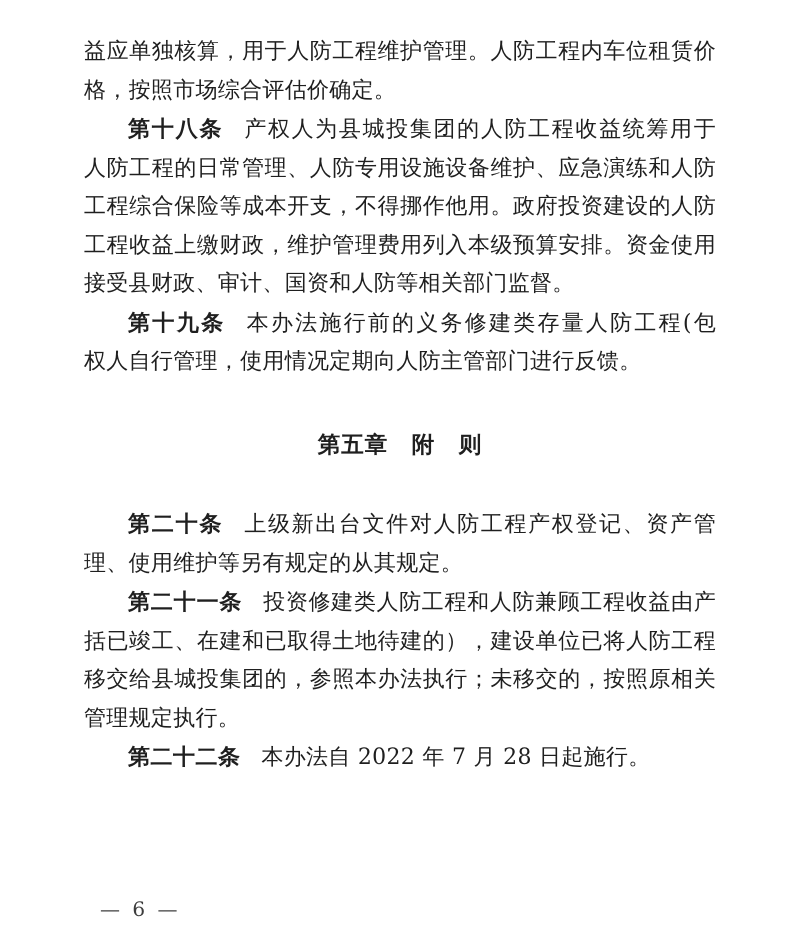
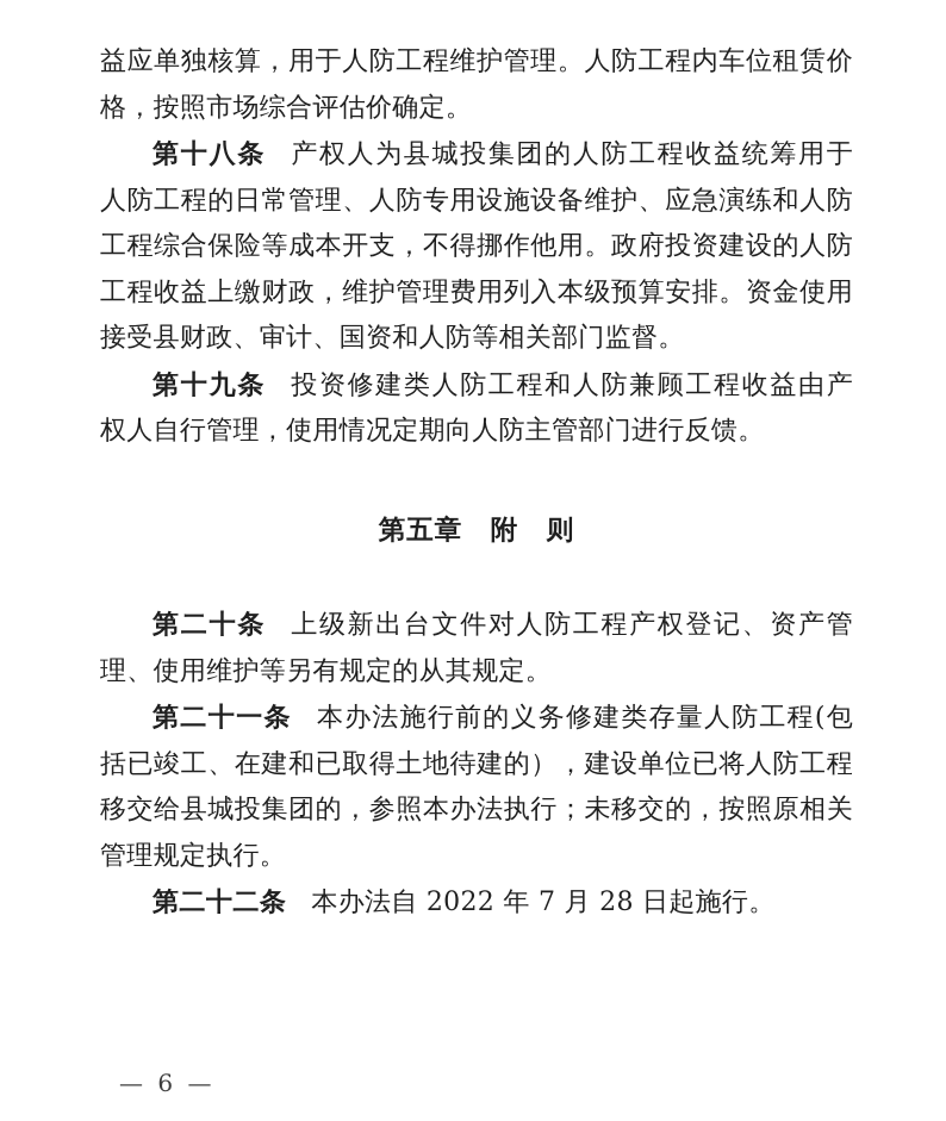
  益应单独核算，用于人防工程维护管理。人防工程内车位租赁价
  格，按照市场综合评估价确定。
  第十八条 产权人为县城投集团的人防工程收益统筹用于
  人防工程的日常管理、人防专用设施设备维护、应急演练和人防
  工程综合保险等成本开支，不得挪作他用。政府投资建设的人防
  工程收益上缴财政，维护管理费用列入本级预算安排。资金使用
  接受县财政、审计、国资和人防等相关部门监督。
- 第十九条 本办法施行前的义务修建类存量人防工程(包
+ 第十九条 投资修建类人防工程和人防兼顾工程收益由产
  权人自行管理，使用情况定期向人防主管部门进行反馈。
  第五章 附 则
  第二十条 上级新出台文件对人防工程产权登记、资产管
  理、使用维护等另有规定的从其规定。
- 第二十一条 投资修建类人防工程和人防兼顾工程收益由产
+ 第二十一条 本办法施行前的义务修建类存量人防工程(包
  括已竣工、在建和已取得土地待建的），建设单位已将人防工程
  移交给县城投集团的，参照本办法执行；未移交的，按照原相关
  管理规定执行。
  第二十二条 本办法自 2022 年 7 月 28 日起施行。
  — 6 —
